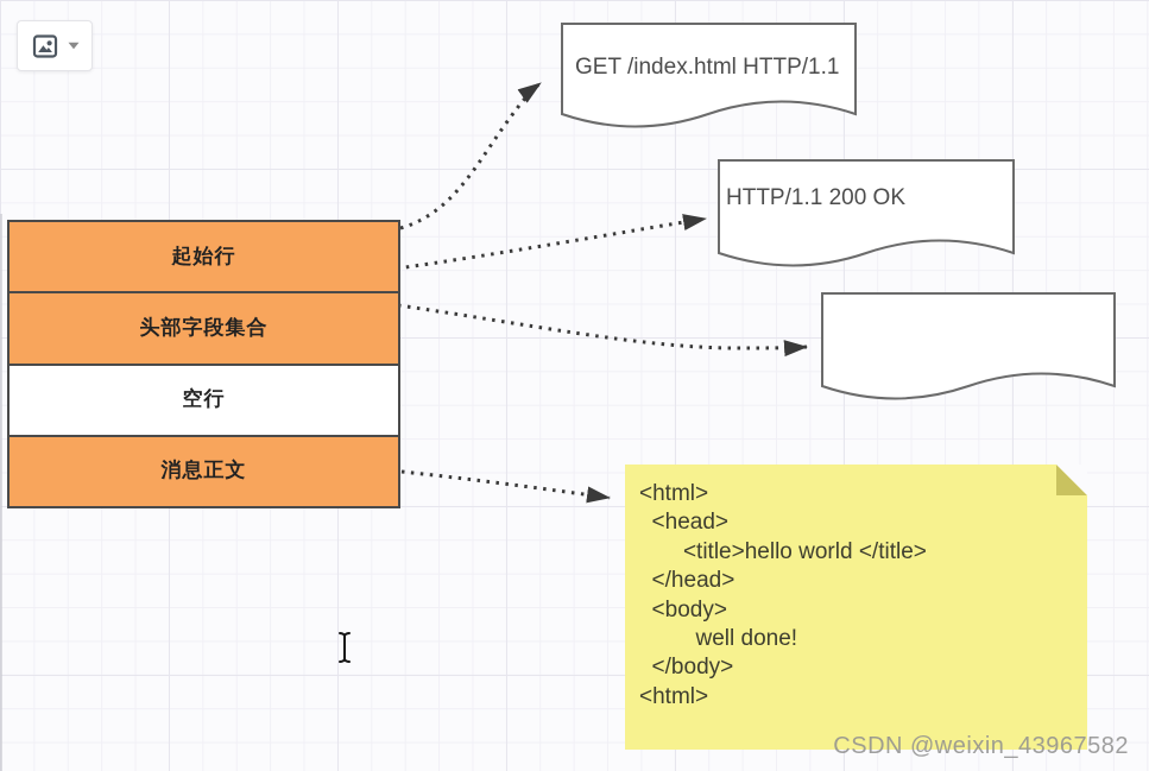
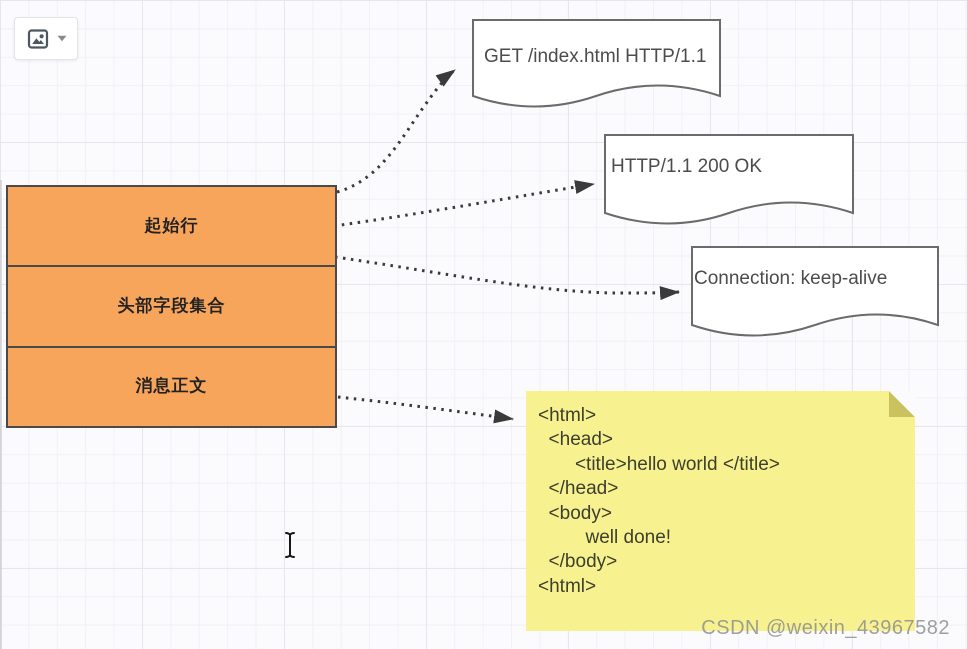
  GET /index.html HTTP/1.1
  HTTP/1.1 200 OK
+ Connection: keep-alive
  起始行
  头部字段集合
- 空行
  消息正文
  <html>
  <head>
  <title>hello world </title>
  </head>
  <body>
  well done!
  </body>
  <html>
  CSDN @weixin_43967582
